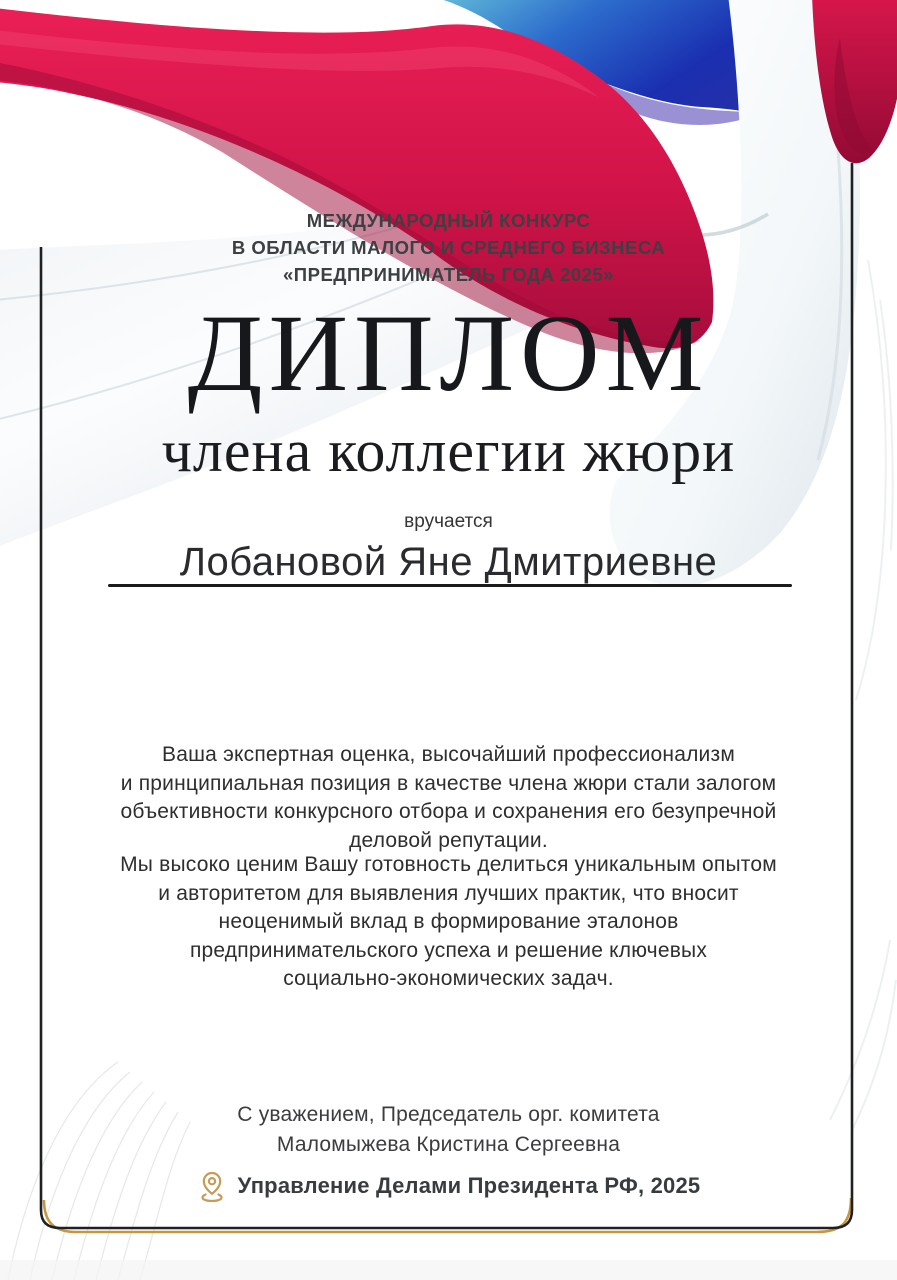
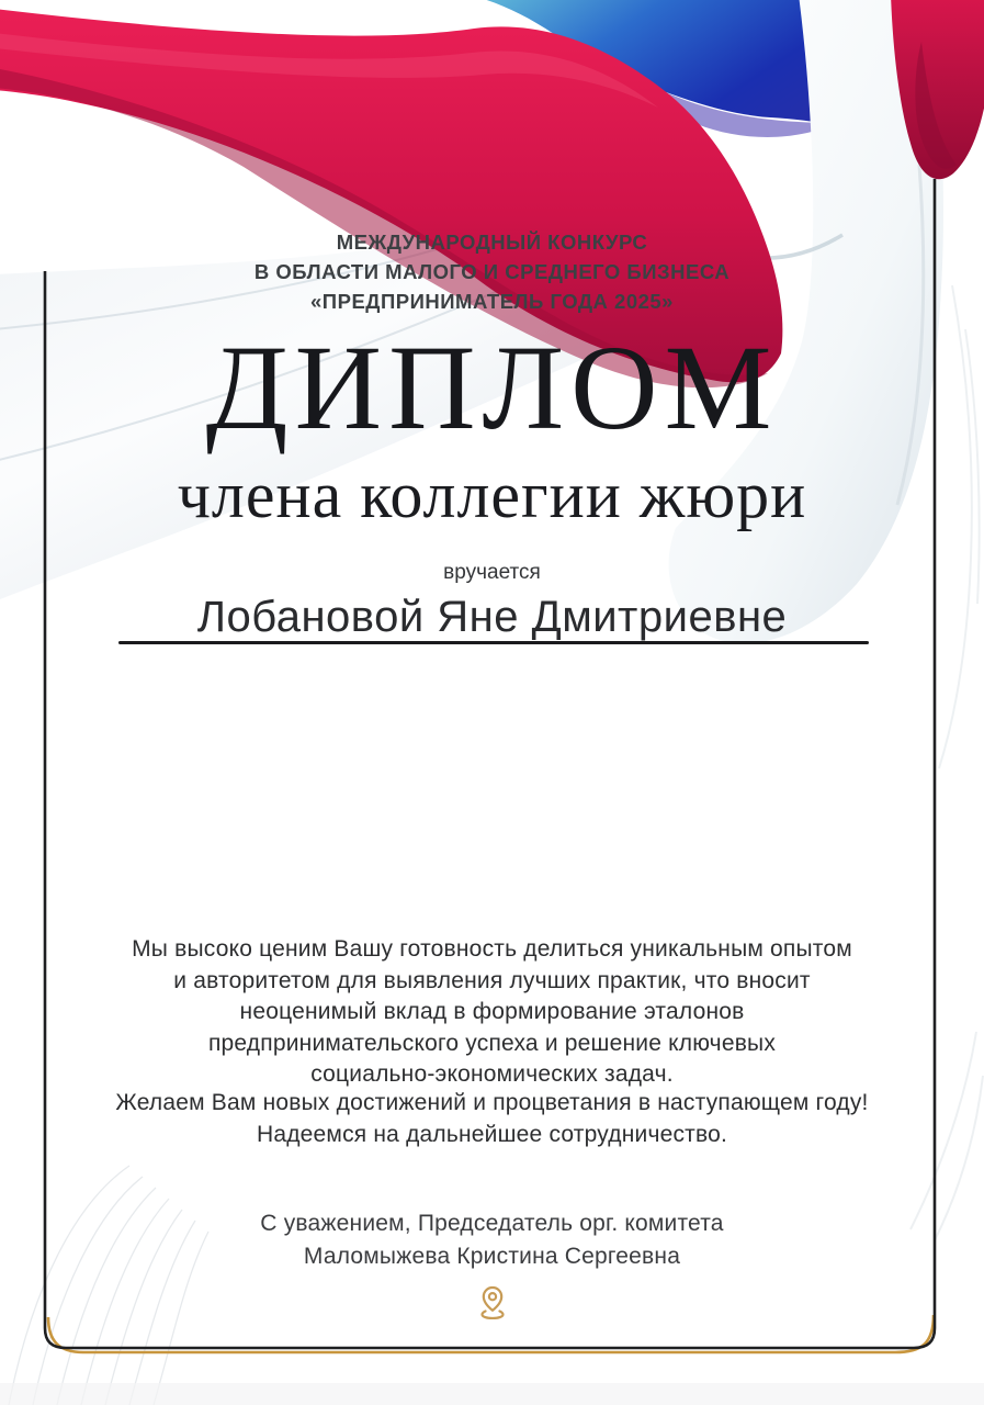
  МЕЖДУНАРОДНЫЙ КОНКУРС
  В ОБЛАСТИ МАЛОГО И СРЕДНЕГО БИЗНЕСА
  «ПРЕДПРИНИМАТЕЛЬ ГОДА 2025»
  ДИПЛОМ
  члена коллегии жюри
  вручается
  Лобановой Яне Дмитриевне
- Ваша экспертная оценка, высочайший профессионализм
- и принципиальная позиция в качестве члена жюри стали залогом
- объективности конкурсного отбора и сохранения его безупречной
- деловой репутации.
  Мы высоко ценим Вашу готовность делиться уникальным опытом
  и авторитетом для выявления лучших практик, что вносит
  неоценимый вклад в формирование эталонов
  предпринимательского успеха и решение ключевых
  социально-экономических задач.
+ Желаем Вам новых достижений и процветания в наступающем году!
+ Надеемся на дальнейшее сотрудничество.
  С уважением, Председатель орг. комитета
  Маломыжева Кристина Сергеевна
- Управление Делами Президента РФ, 2025
